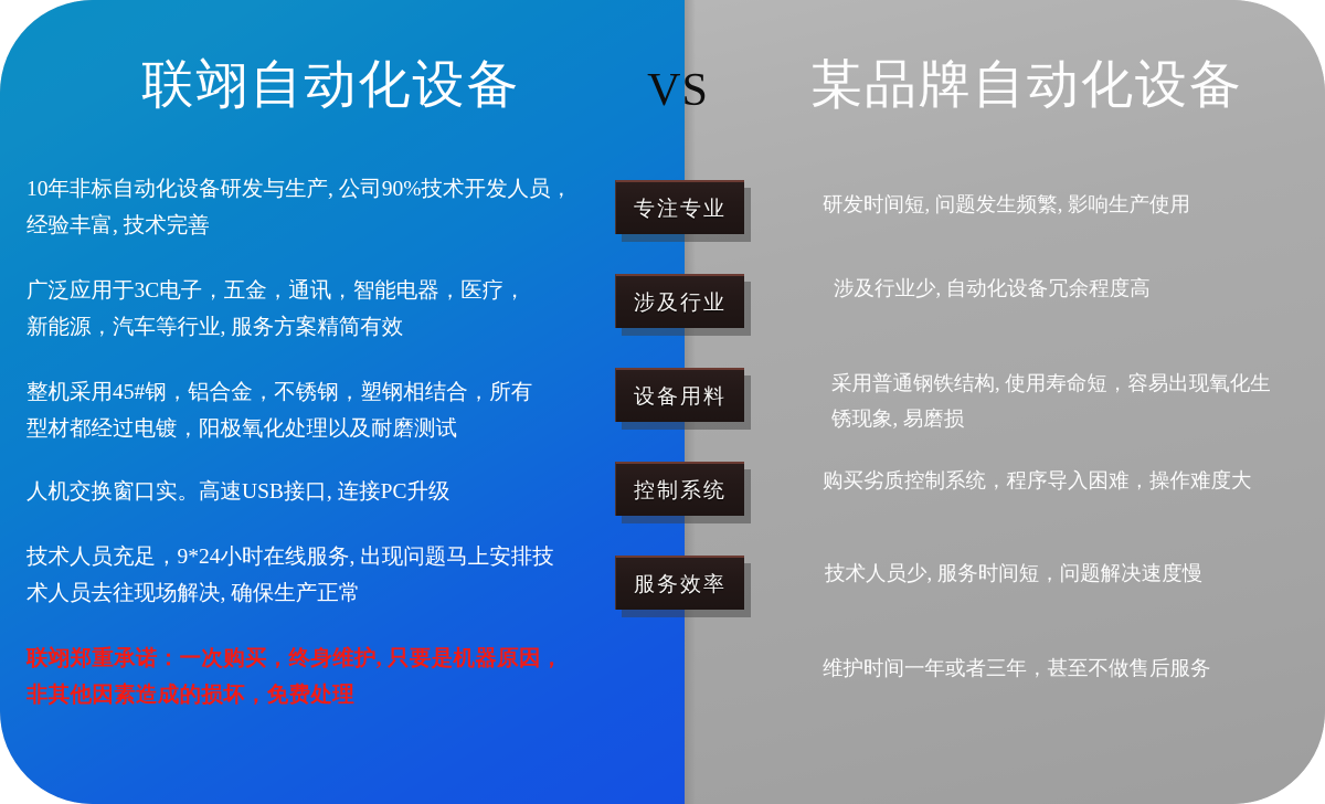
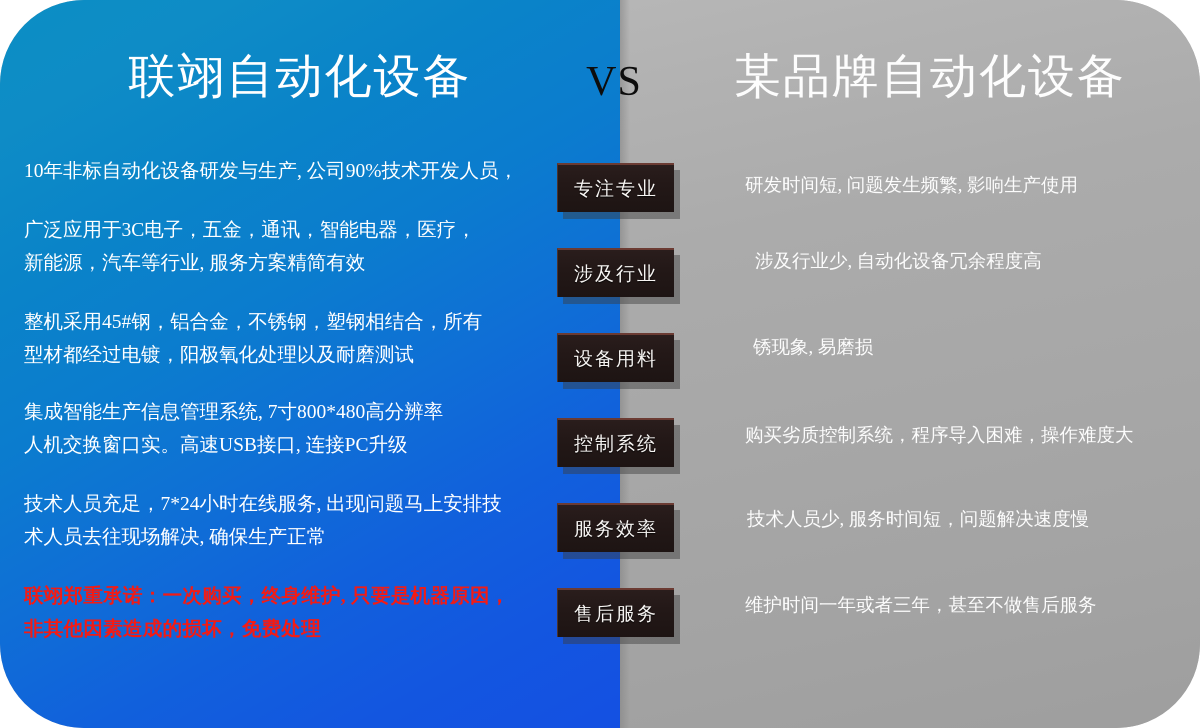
  联翊自动化设备
  VS
  某品牌自动化设备
  10年非标自动化设备研发与生产, 公司90%技术开发人员，
- 经验丰富, 技术完善
  广泛应用于3C电子，五金，通讯，智能电器，医疗，
  新能源，汽车等行业, 服务方案精简有效
  整机采用45#钢，铝合金，不锈钢，塑钢相结合，所有
  型材都经过电镀，阳极氧化处理以及耐磨测试
+ 集成智能生产信息管理系统, 7寸800*480高分辨率
  人机交换窗口实。高速USB接口, 连接PC升级
- 技术人员充足，9*24小时在线服务, 出现问题马上安排技
+ 技术人员充足，7*24小时在线服务, 出现问题马上安排技
  术人员去往现场解决, 确保生产正常
  联翊郑重承诺：一次购买，终身维护, 只要是机器原因，
  非其他因素造成的损坏，免费处理
  专注专业
  涉及行业
  设备用料
  控制系统
  服务效率
+ 售后服务
  研发时间短, 问题发生频繁, 影响生产使用
  涉及行业少, 自动化设备冗余程度高
- 采用普通钢铁结构, 使用寿命短，容易出现氧化生
  锈现象, 易磨损
  购买劣质控制系统，程序导入困难，操作难度大
  技术人员少, 服务时间短，问题解决速度慢
  维护时间一年或者三年，甚至不做售后服务
